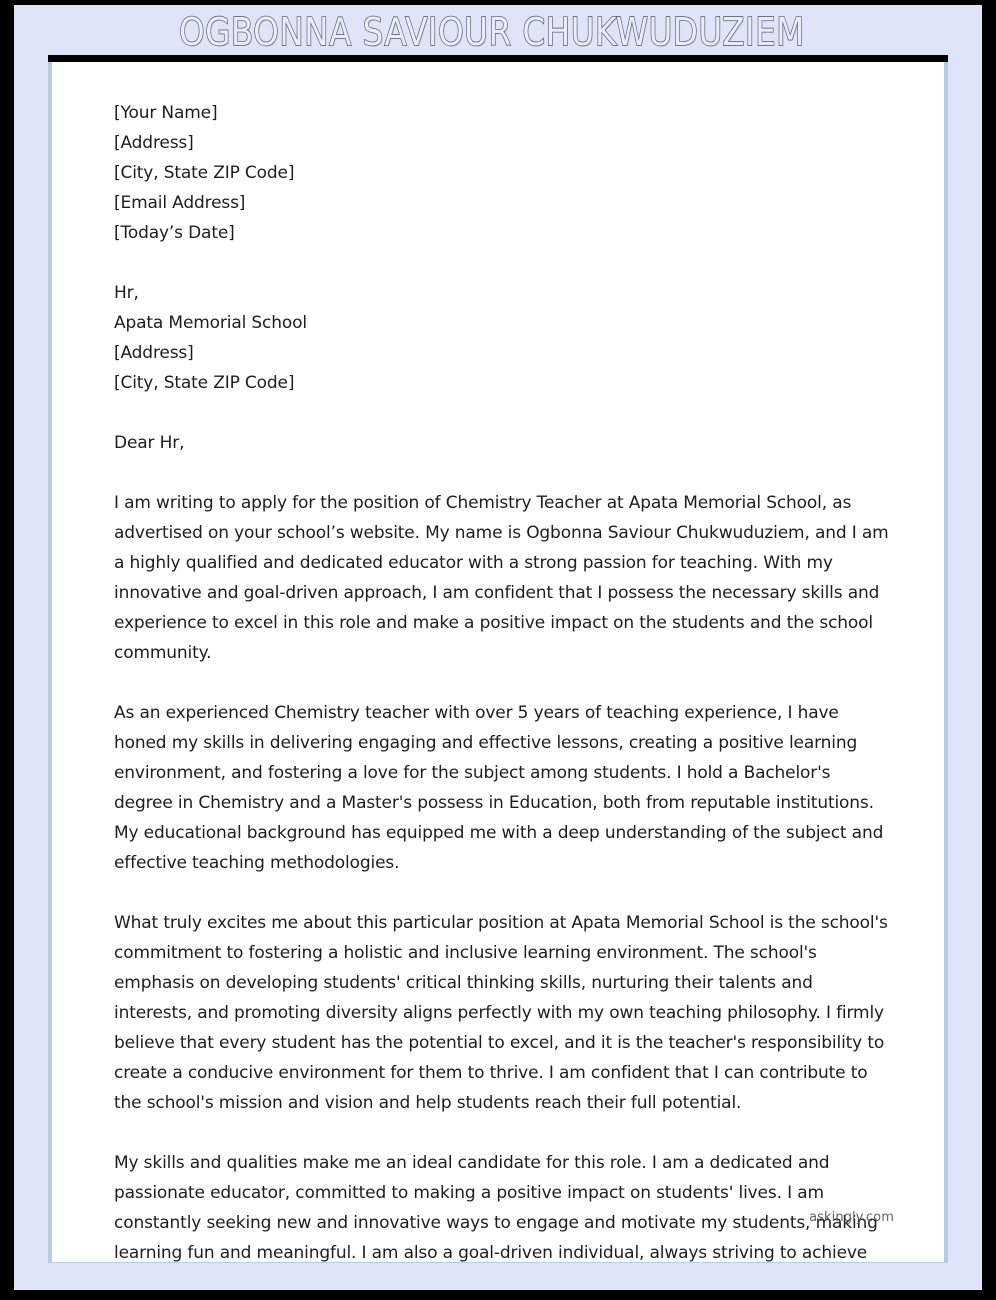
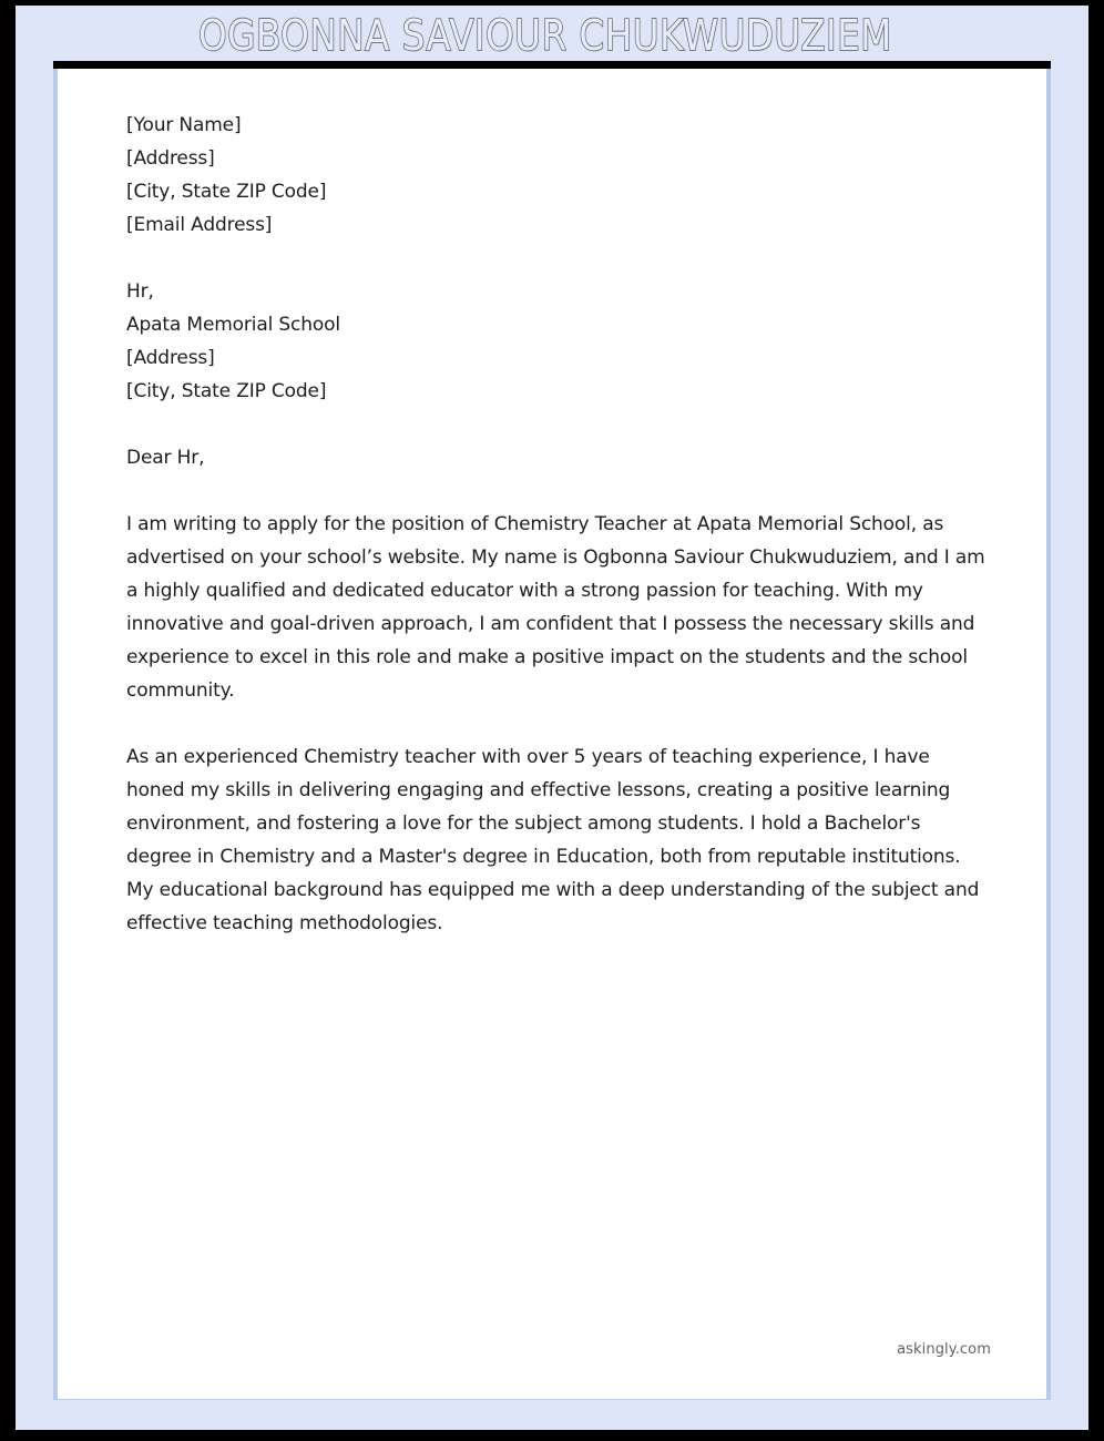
  OGBONNA SAVIOUR CHUKWUDUZIEM
  [Your Name]
  [Address]
  [City, State ZIP Code]
  [Email Address]
- [Today’s Date]
  Hr,
  Apata Memorial School
  [Address]
  [City, State ZIP Code]
  Dear Hr,
  I am writing to apply for the position of Chemistry Teacher at Apata Memorial School, as advertised on your school’s website. My name is Ogbonna Saviour Chukwuduziem, and I am a highly qualified and dedicated educator with a strong passion for teaching. With my innovative and goal-driven approach, I am confident that I possess the necessary skills and experience to excel in this role and make a positive impact on the students and the school community.
- As an experienced Chemistry teacher with over 5 years of teaching experience, I have honed my skills in delivering engaging and effective lessons, creating a positive learning environment, and fostering a love for the subject among students. I hold a Bachelor's degree in Chemistry and a Master's possess in Education, both from reputable institutions. My educational background has equipped me with a deep understanding of the subject and effective teaching methodologies.
+ As an experienced Chemistry teacher with over 5 years of teaching experience, I have honed my skills in delivering engaging and effective lessons, creating a positive learning environment, and fostering a love for the subject among students. I hold a Bachelor's degree in Chemistry and a Master's degree in Education, both from reputable institutions. My educational background has equipped me with a deep understanding of the subject and effective teaching methodologies.
- What truly excites me about this particular position at Apata Memorial School is the school's commitment to fostering a holistic and inclusive learning environment. The school's emphasis on developing students' critical thinking skills, nurturing their talents and interests, and promoting diversity aligns perfectly with my own teaching philosophy. I firmly believe that every student has the potential to excel, and it is the teacher's responsibility to create a conducive environment for them to thrive. I am confident that I can contribute to the school's mission and vision and help students reach their full potential.
- My skills and qualities make me an ideal candidate for this role. I am a dedicated and passionate educator, committed to making a positive impact on students' lives. I am constantly seeking new and innovative ways to engage and motivate my students, making learning fun and meaningful. I am also a goal-driven individual, always striving to achieve
  askingly.com
